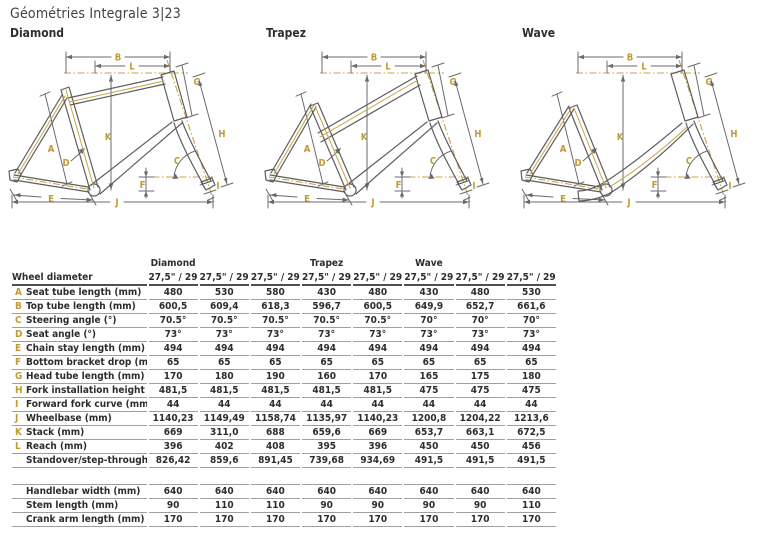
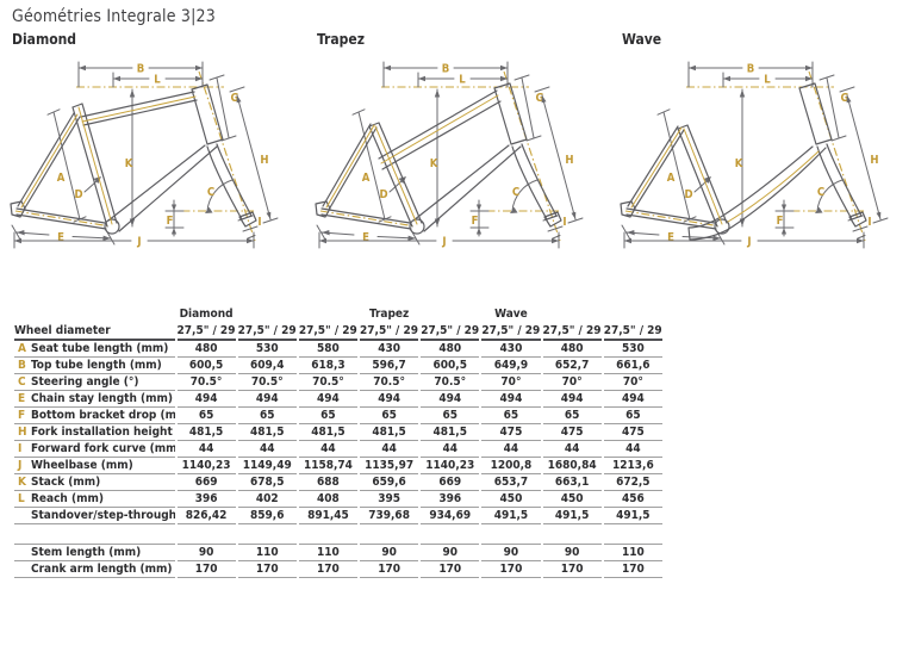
  Géométries Integrale 3|23
  Diamond
  Trapez
  Wave
  B
  L
  K
  A
  D
  G
  H
  C
  E
  F
  J
  I
  	Diamond			Trapez		Wave
  Wheel diameter	27,5" / 29	27,5" / 29	27,5" / 29	27,5" / 29	27,5" / 29	27,5" / 29	27,5" / 29	27,5" / 29
  A Seat tube length (mm)	480	530	580	430	480	430	480	530
  B Top tube length (mm)	600,5	609,4	618,3	596,7	600,5	649,9	652,7	661,6
  C Steering angle (°)	70.5°	70.5°	70.5°	70.5°	70.5°	70°	70°	70°
- D Seat angle (°)	73°	73°	73°	73°	73°	73°	73°	73°
  E Chain stay length (mm)	494	494	494	494	494	494	494	494
  F Bottom bracket drop (m	65	65	65	65	65	65	65	65
- G Head tube length (mm)	170	180	190	160	170	165	175	180
  H Fork installation height	481,5	481,5	481,5	481,5	481,5	475	475	475
  I Forward fork curve (mm	44	44	44	44	44	44	44	44
- J Wheelbase (mm)	1140,23	1149,49	1158,74	1135,97	1140,23	1200,8	1204,22	1213,6
+ J Wheelbase (mm)	1140,23	1149,49	1158,74	1135,97	1140,23	1200,8	1680,84	1213,6
- K Stack (mm)	669	311,0	688	659,6	669	653,7	663,1	672,5
+ K Stack (mm)	669	678,5	688	659,6	669	653,7	663,1	672,5
  L Reach (mm)	396	402	408	395	396	450	450	456
  Standover/step-through	826,42	859,6	891,45	739,68	934,69	491,5	491,5	491,5
- Handlebar width (mm)	640	640	640	640	640	640	640	640
  Stem length (mm)	90	110	110	90	90	90	90	110
  Crank arm length (mm)	170	170	170	170	170	170	170	170
